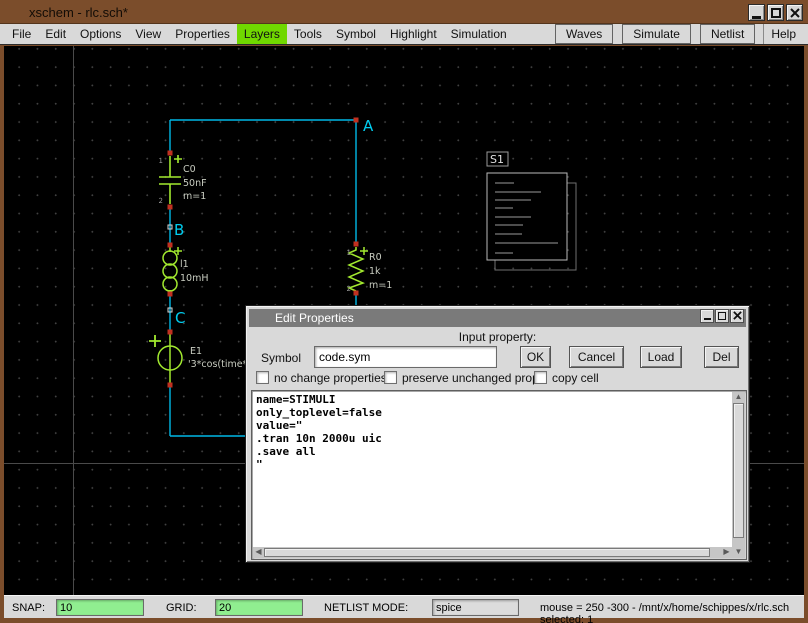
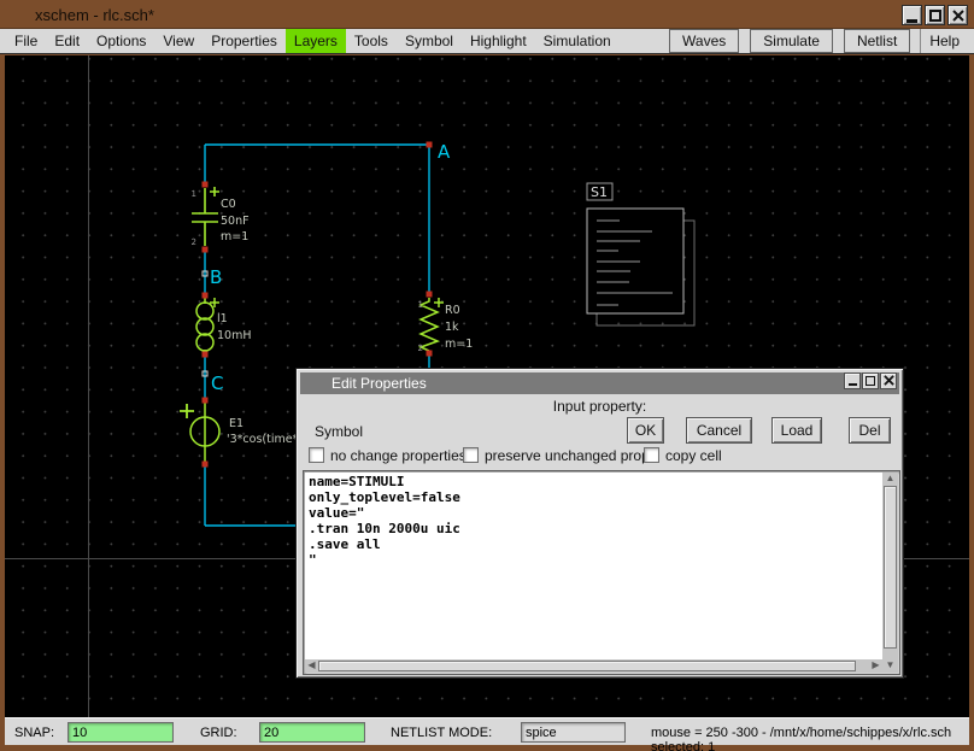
  xschem - rlc.sch*
  File
  Edit
  Options
  View
  Properties
  Layers
  Tools
  Symbol
  Highlight
  Simulation
  Waves
  Simulate
  Netlist
  Help
  1
  2
  C0
  50nF
  m=1
  l1
  10mH
  E1
  '3*cos(time
  1
  2
  R0
  1k
  m=1
  A
  B
  C
  S1
  Edit Properties
  Input property:
  Symbol
- code.sym
  OK
  Cancel
  Load
  Del
  no change propertie
  preserve unchanged pro
  copy cell
  name=STIMULI
  only_toplevel=false
  value="
  .tran 10n 2000u uic
  .save all
  "
  ▲
  ◀
  ▶
  ▼
  SNAP:
  10
  GRID:
  20
  NETLIST MODE:
  spice
  mouse = 250 -300 - /mnt/x/home/schippes/x/rlc.sch selected: 1
